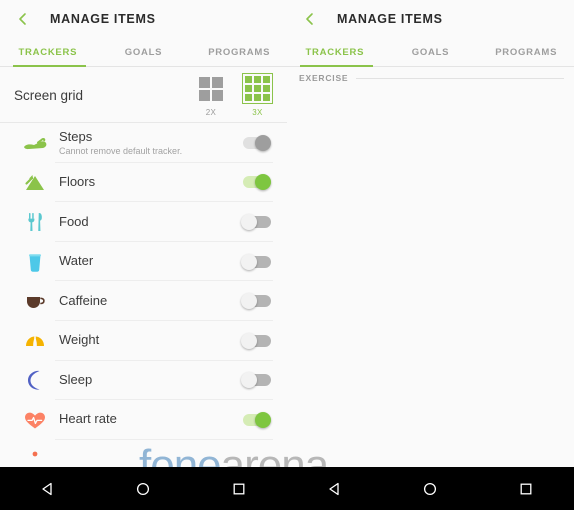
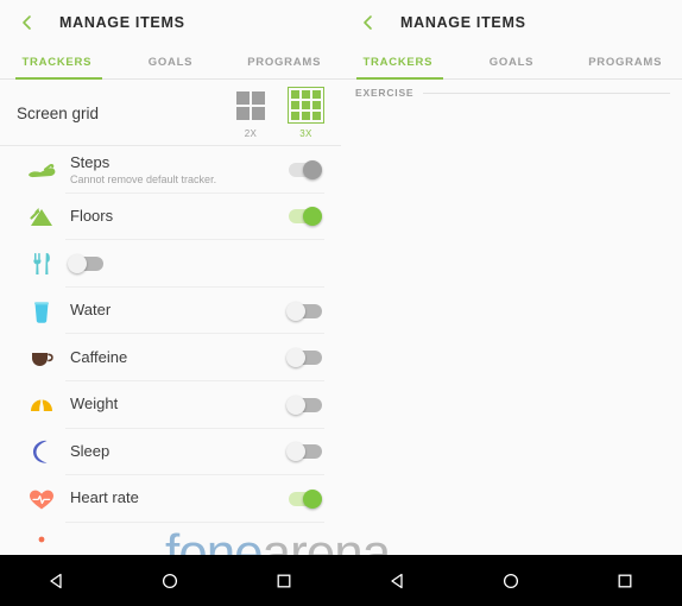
  MANAGE ITEMS
  TRACKERS
  GOALS
  PROGRAMS
  Screen grid
  2X
  3X
  Steps
  Cannot remove default tracker.
  Floors
- Food
  Water
  Caffeine
  Weight
  Sleep
  Heart rate
  MANAGE ITEMS
  TRACKERS
  GOALS
  PROGRAMS
  EXERCISE
  fonearena
